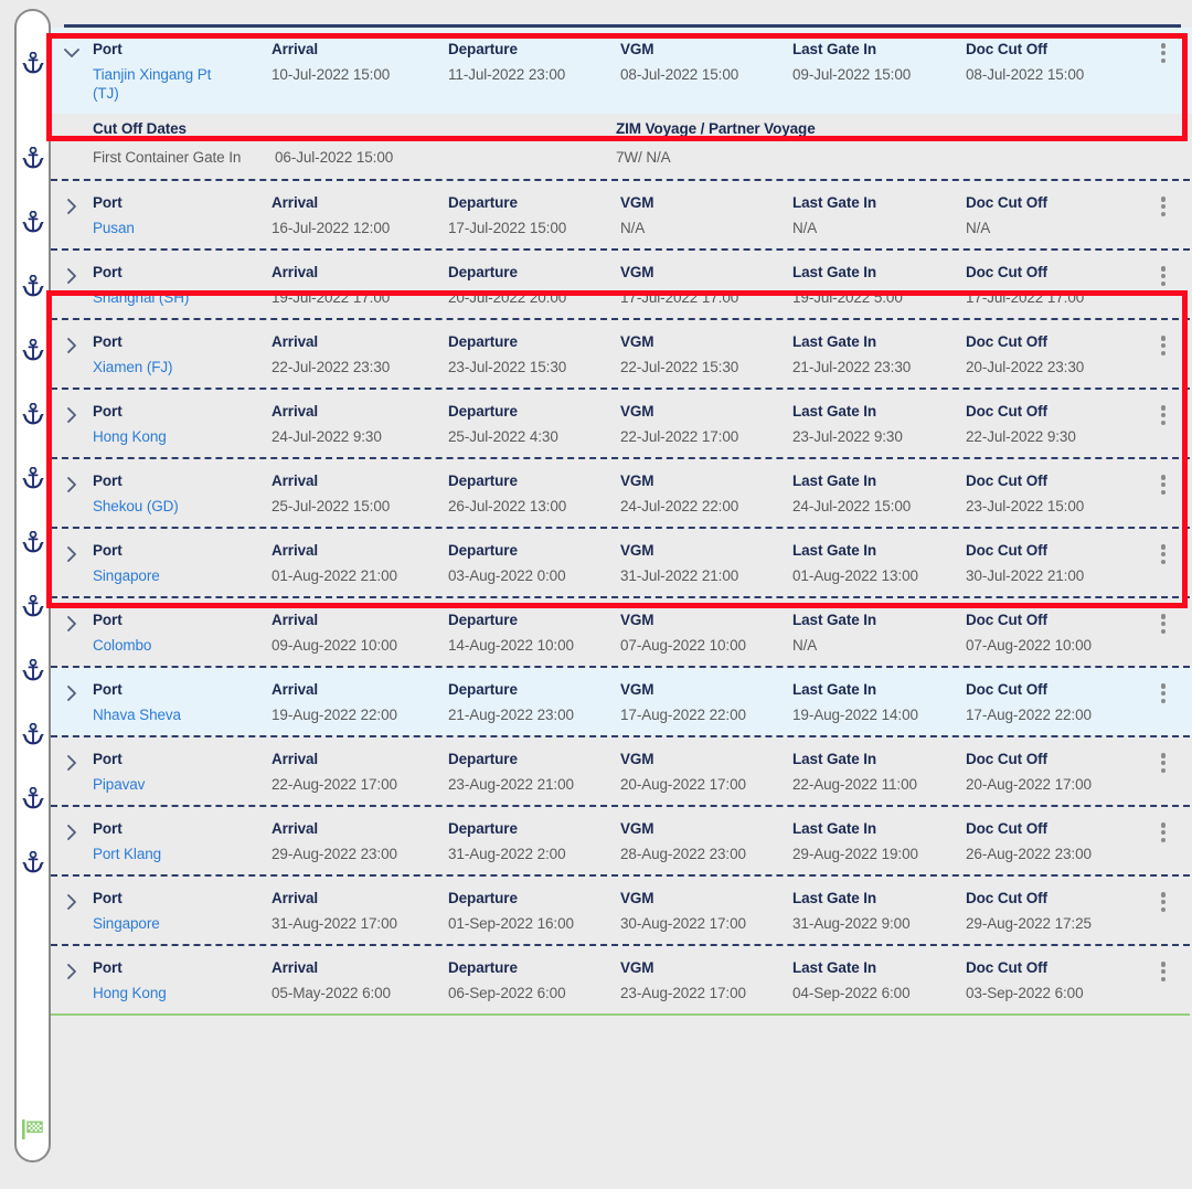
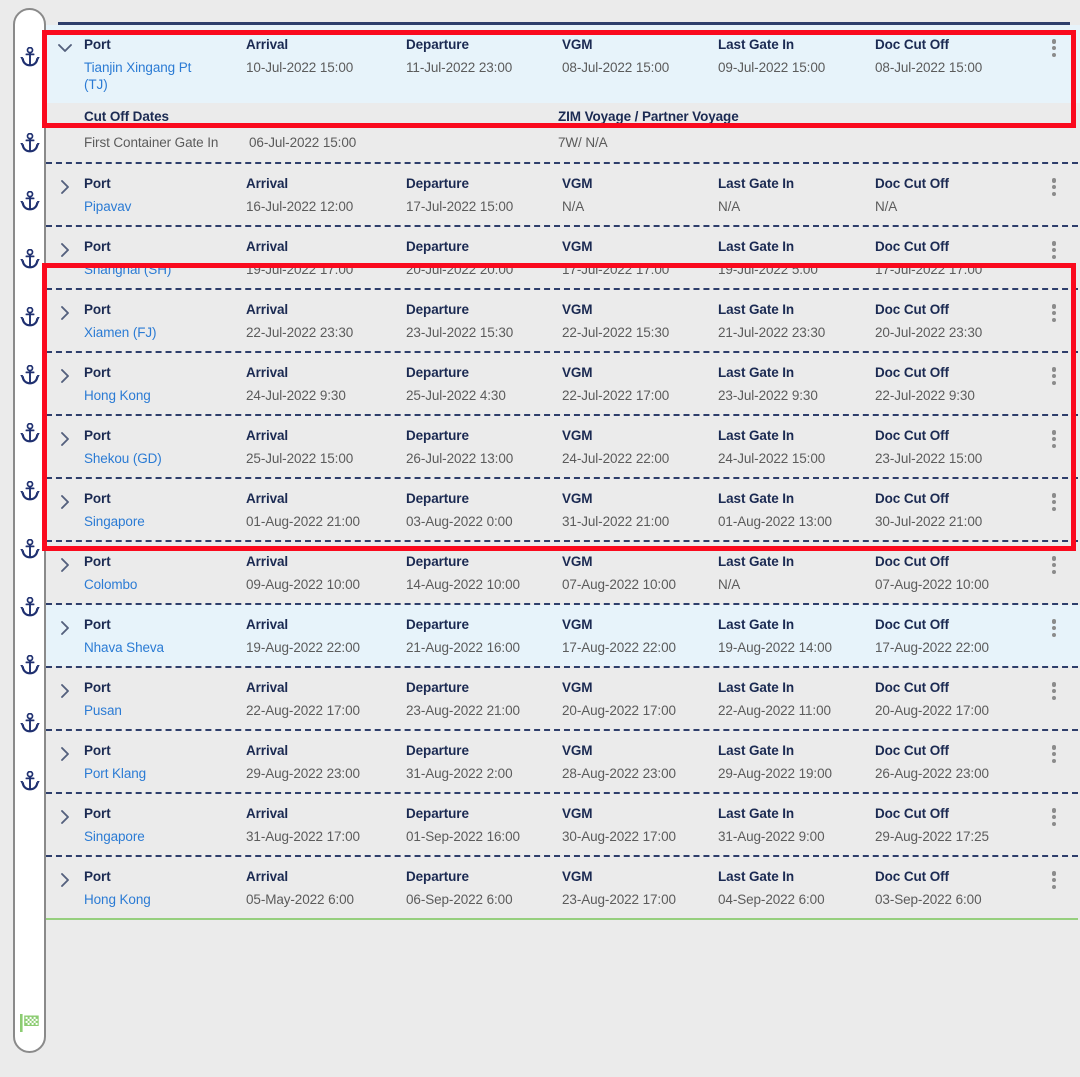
  Port
  Tianjin Xingang Pt (TJ)
  Arrival
  10-Jul-2022 15:00
  Departure
  11-Jul-2022 23:00
  VGM
  08-Jul-2022 15:00
  Last Gate In
  09-Jul-2022 15:00
  Doc Cut Off
  08-Jul-2022 15:00
  Cut Off Dates
  First Container Gate In
  06-Jul-2022 15:00
  ZIM Voyage / Partner Voyage
  7W/ N/A
  Port
- Pusan
+ Pipavav
  Arrival
  16-Jul-2022 12:00
  Departure
  17-Jul-2022 15:00
  VGM
  N/A
  Last Gate In
  N/A
  Doc Cut Off
  N/A
  Port
  Shanghai (SH)
  Arrival
  19-Jul-2022 17:00
  Departure
  20-Jul-2022 20:00
  VGM
  17-Jul-2022 17:00
  Last Gate In
  19-Jul-2022 5:00
  Doc Cut Off
  17-Jul-2022 17:00
  Port
  Xiamen (FJ)
  Arrival
  22-Jul-2022 23:30
  Departure
  23-Jul-2022 15:30
  VGM
  22-Jul-2022 15:30
  Last Gate In
  21-Jul-2022 23:30
  Doc Cut Off
  20-Jul-2022 23:30
  Port
  Hong Kong
  Arrival
  24-Jul-2022 9:30
  Departure
  25-Jul-2022 4:30
  VGM
  22-Jul-2022 17:00
  Last Gate In
  23-Jul-2022 9:30
  Doc Cut Off
  22-Jul-2022 9:30
  Port
  Shekou (GD)
  Arrival
  25-Jul-2022 15:00
  Departure
  26-Jul-2022 13:00
  VGM
  24-Jul-2022 22:00
  Last Gate In
  24-Jul-2022 15:00
  Doc Cut Off
  23-Jul-2022 15:00
  Port
  Singapore
  Arrival
  01-Aug-2022 21:00
  Departure
  03-Aug-2022 0:00
  VGM
  31-Jul-2022 21:00
  Last Gate In
  01-Aug-2022 13:00
  Doc Cut Off
  30-Jul-2022 21:00
  Port
  Colombo
  Arrival
  09-Aug-2022 10:00
  Departure
  14-Aug-2022 10:00
  VGM
  07-Aug-2022 10:00
  Last Gate In
  N/A
  Doc Cut Off
  07-Aug-2022 10:00
  Port
  Nhava Sheva
  Arrival
  19-Aug-2022 22:00
  Departure
- 21-Aug-2022 23:00
+ 21-Aug-2022 16:00
  VGM
  17-Aug-2022 22:00
  Last Gate In
  19-Aug-2022 14:00
  Doc Cut Off
  17-Aug-2022 22:00
  Port
- Pipavav
+ Pusan
  Arrival
  22-Aug-2022 17:00
  Departure
  23-Aug-2022 21:00
  VGM
  20-Aug-2022 17:00
  Last Gate In
  22-Aug-2022 11:00
  Doc Cut Off
  20-Aug-2022 17:00
  Port
  Port Klang
  Arrival
  29-Aug-2022 23:00
  Departure
  31-Aug-2022 2:00
  VGM
  28-Aug-2022 23:00
  Last Gate In
  29-Aug-2022 19:00
  Doc Cut Off
  26-Aug-2022 23:00
  Port
  Singapore
  Arrival
  31-Aug-2022 17:00
  Departure
  01-Sep-2022 16:00
  VGM
  30-Aug-2022 17:00
  Last Gate In
  31-Aug-2022 9:00
  Doc Cut Off
  29-Aug-2022 17:25
  Port
  Hong Kong
  Arrival
  05-May-2022 6:00
  Departure
  06-Sep-2022 6:00
  VGM
  23-Aug-2022 17:00
  Last Gate In
  04-Sep-2022 6:00
  Doc Cut Off
  03-Sep-2022 6:00
